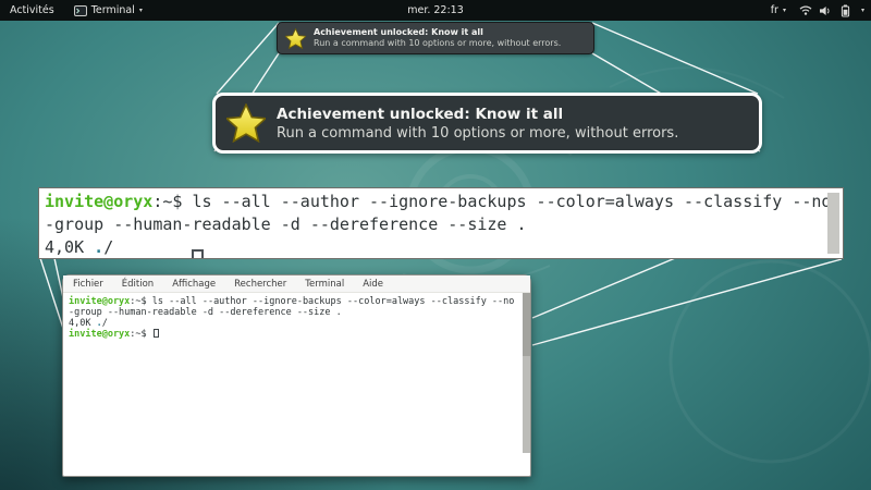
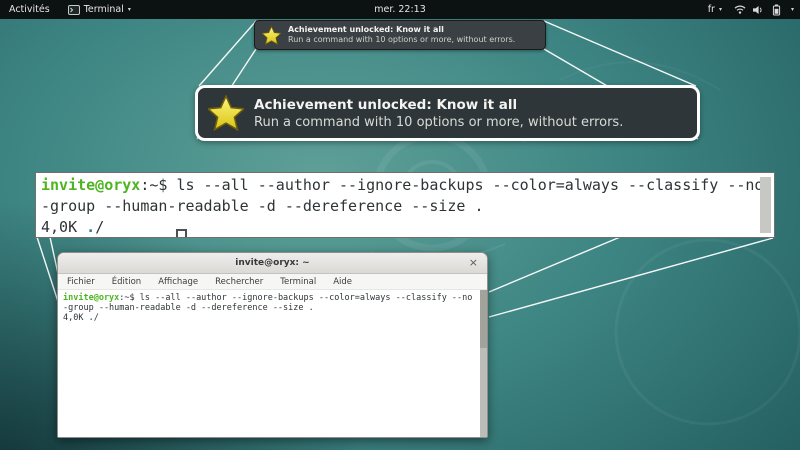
  Activités
  Terminal
  mer. 22:13
  fr
  Achievement unlocked: Know it all
  Run a command with 10 options or more, without errors.
  Achievement unlocked: Know it all
  Run a command with 10 options or more, without errors.
  invite@oryx:~$ ls --all --author --ignore-backups --color=always --classify --no
  -group --human-readable -d --dereference --size .
  4,0K ./
+ invite@oryx: ~
+ ×
  Fichier
  Édition
  Affichage
  Rechercher
  Terminal
  Aide
  invite@oryx:~$ ls --all --author --ignore-backups --color=always --classify --no
  -group --human-readable -d --dereference --size .
  4,0K ./
- invite@oryx:~$
